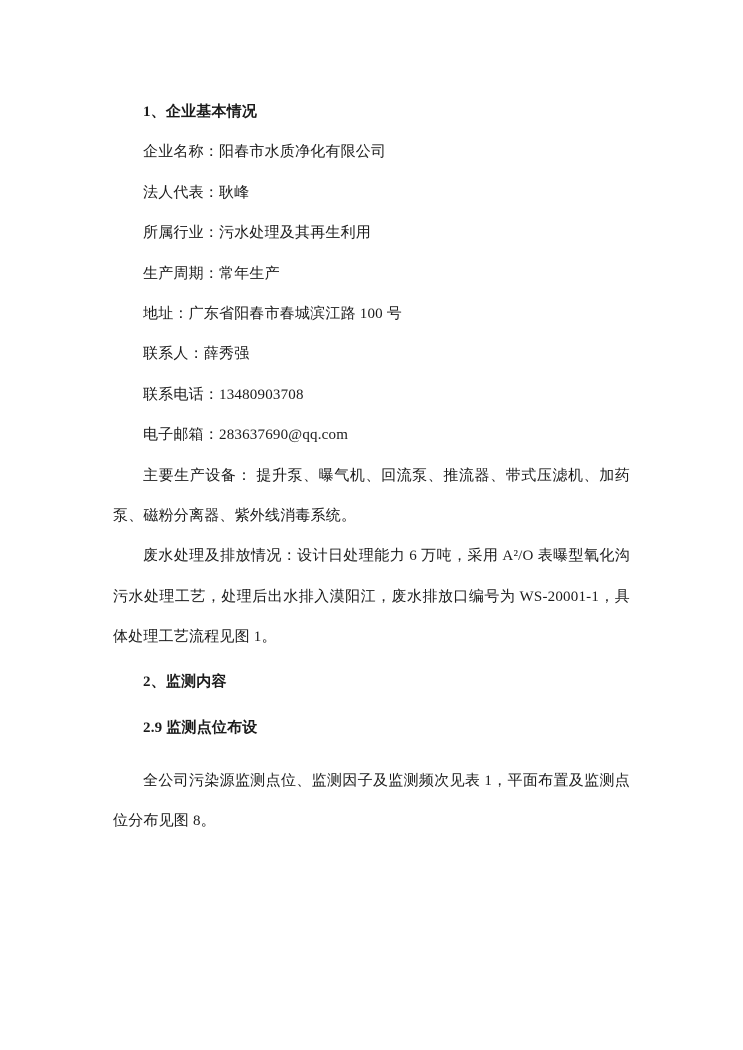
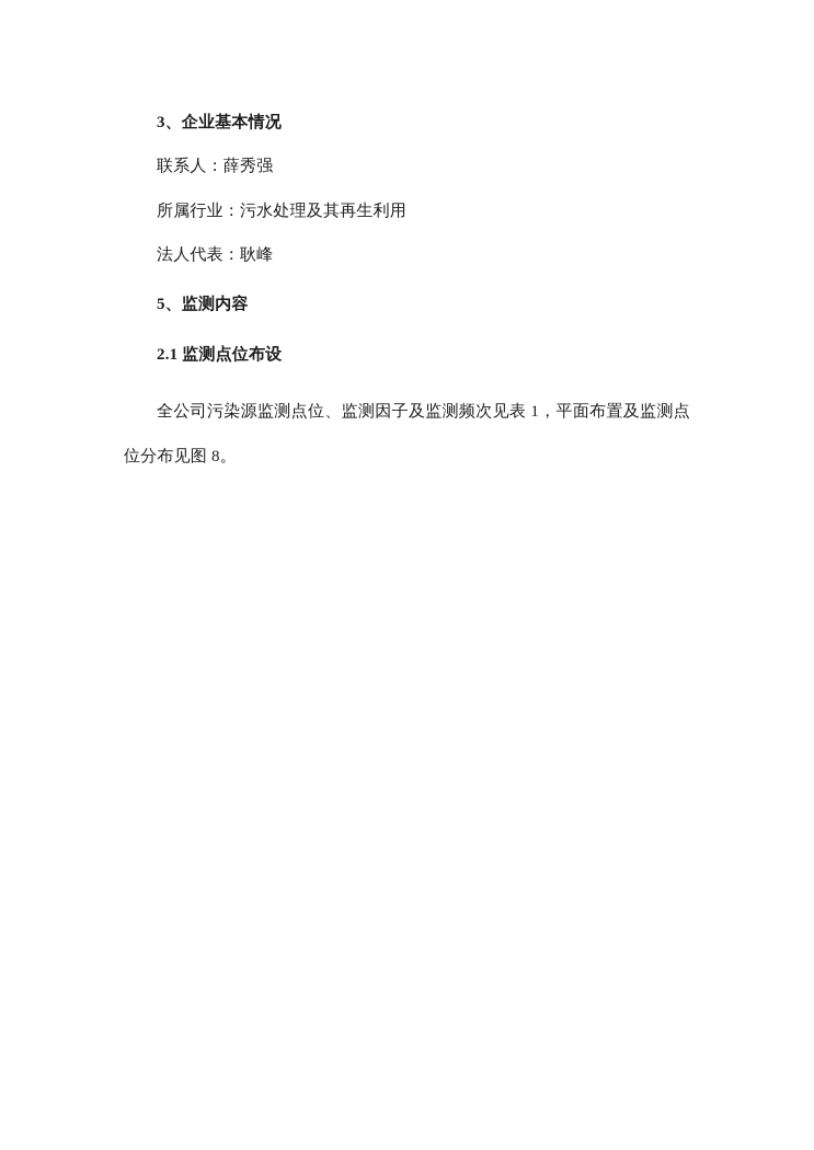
- 1、企业基本情况
+ 3、企业基本情况
- 企业名称：阳春市水质净化有限公司
- 法人代表：耿峰
+ 联系人：薛秀强
  所属行业：污水处理及其再生利用
- 生产周期：常年生产
- 地址：广东省阳春市春城滨江路 100 号
- 联系人：薛秀强
+ 法人代表：耿峰
- 联系电话：13480903708
- 电子邮箱：283637690@qq.com
- 主要生产设备： 提升泵、曝气机、回流泵、推流器、带式压滤机、加药泵、磁粉分离器、紫外线消毒系统。
- 废水处理及排放情况：设计日处理能力 6 万吨，采用 A²/O 表曝型氧化沟污水处理工艺，处理后出水排入漠阳江，废水排放口编号为 WS-20001-1，具体处理工艺流程见图 1。
- 2、监测内容
+ 5、监测内容
- 2.9 监测点位布设
+ 2.1 监测点位布设
  全公司污染源监测点位、监测因子及监测频次见表 1，平面布置及监测点位分布见图 8。
